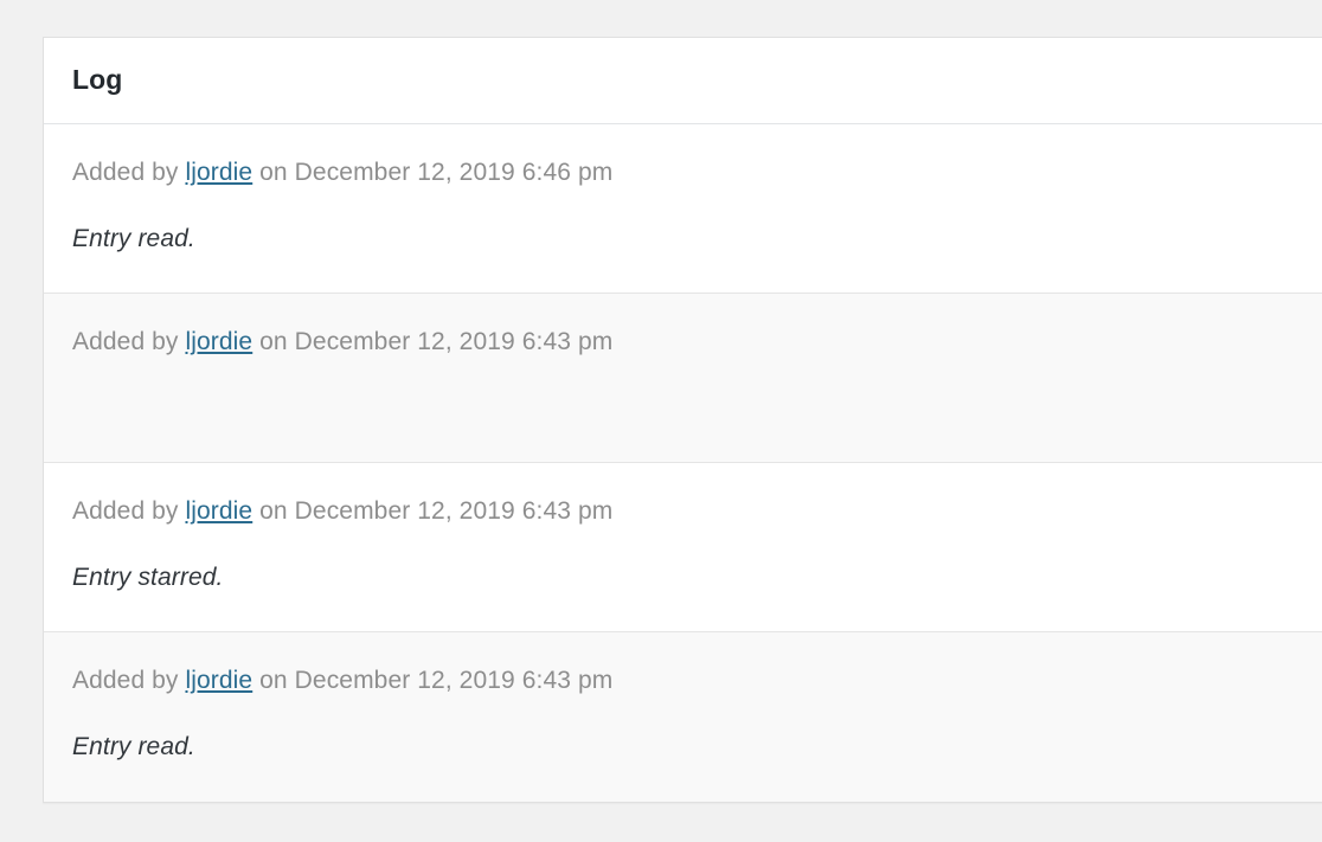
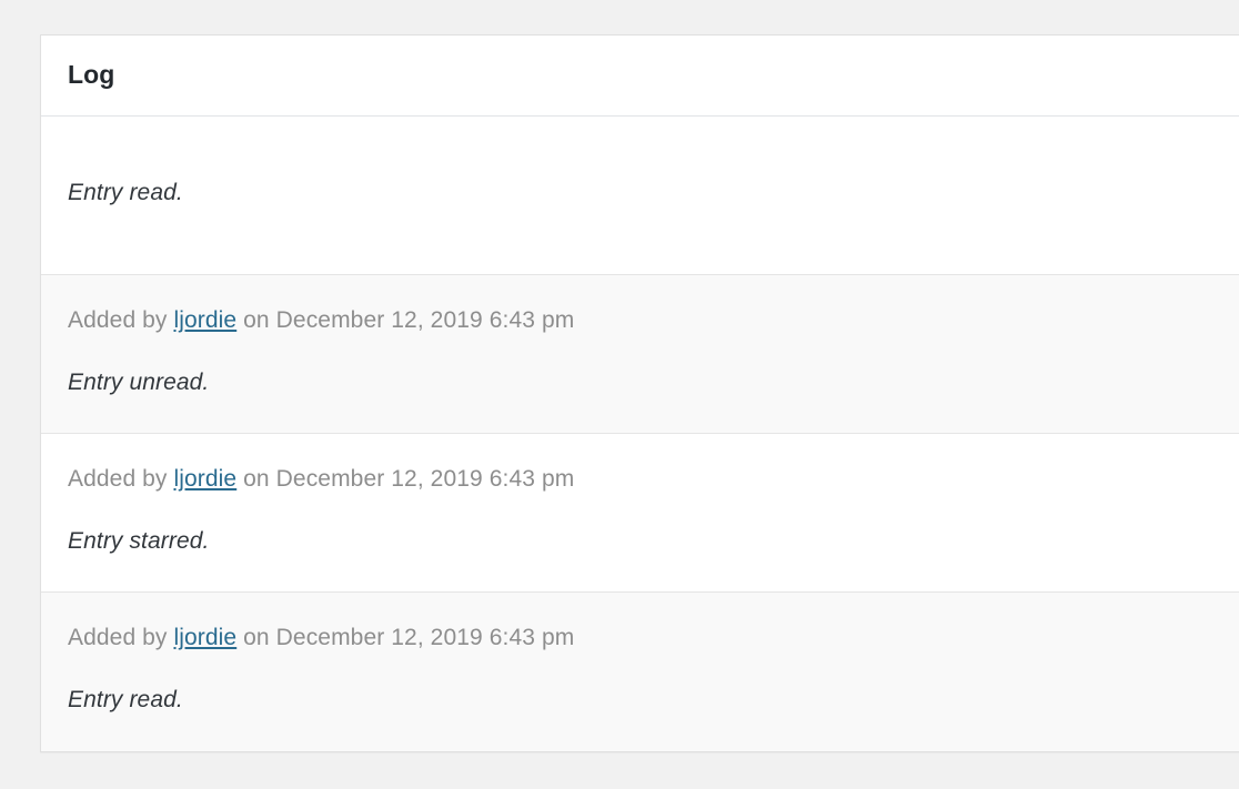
  Log
- Added by ljordie on December 12, 2019 6:46 pm
  Entry read.
  Added by ljordie on December 12, 2019 6:43 pm
+ Entry unread.
  Added by ljordie on December 12, 2019 6:43 pm
  Entry starred.
  Added by ljordie on December 12, 2019 6:43 pm
  Entry read.
